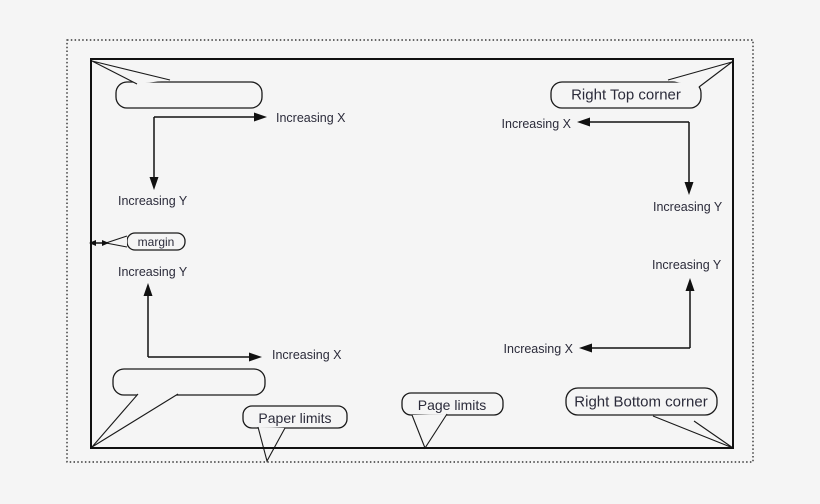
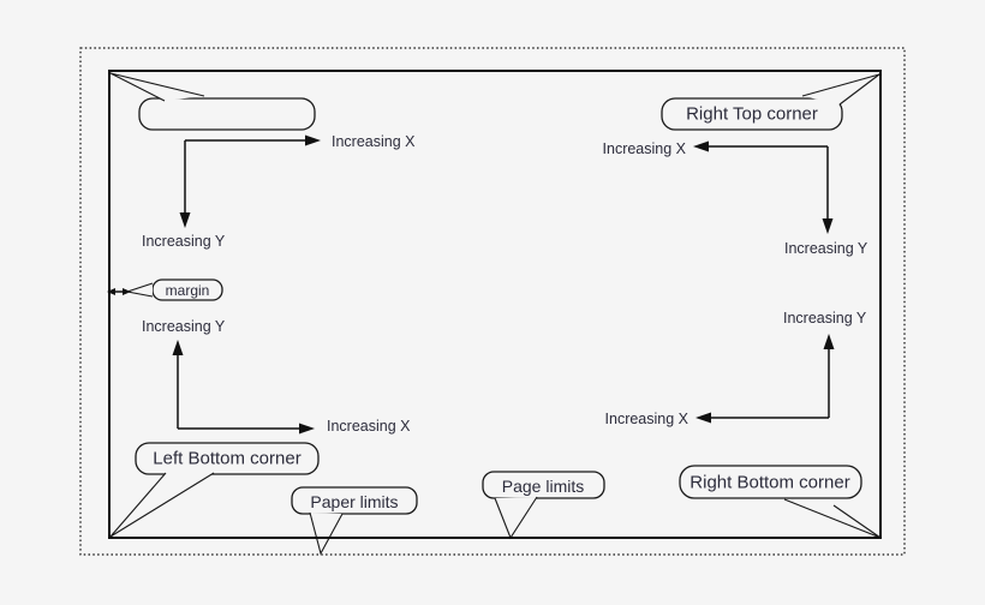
  Right Top corner
+ Left Bottom corner
  Right Bottom corner
  Paper limits
  Page limits
  margin
  Increasing X
  Increasing Y
  Increasing X
  Increasing Y
  Increasing Y
  Increasing X
  Increasing Y
  Increasing X
